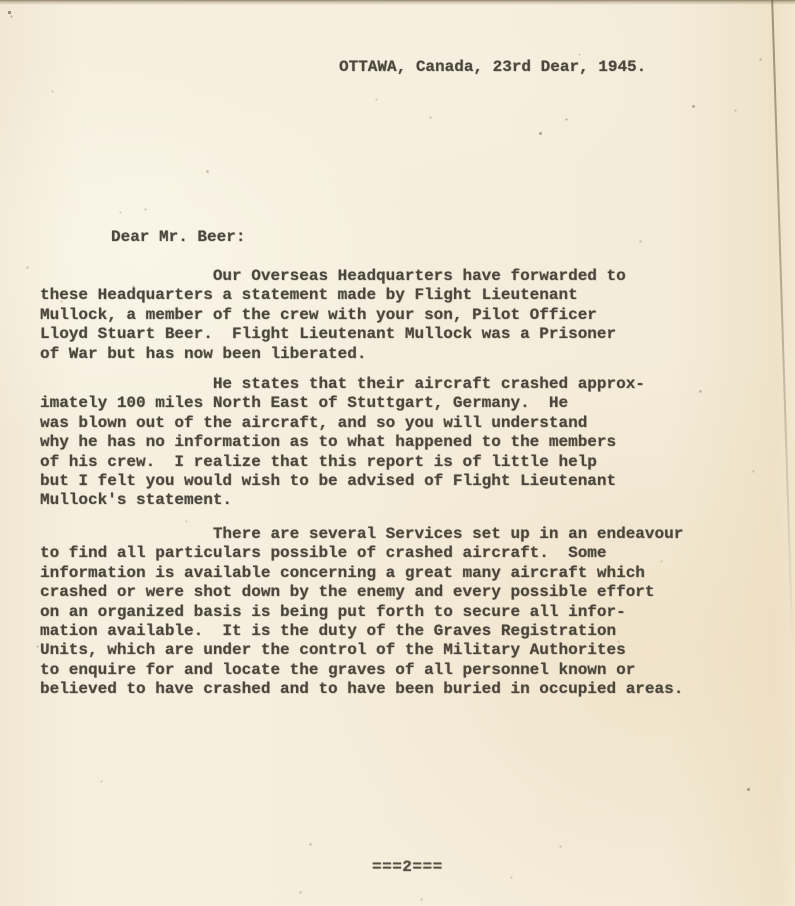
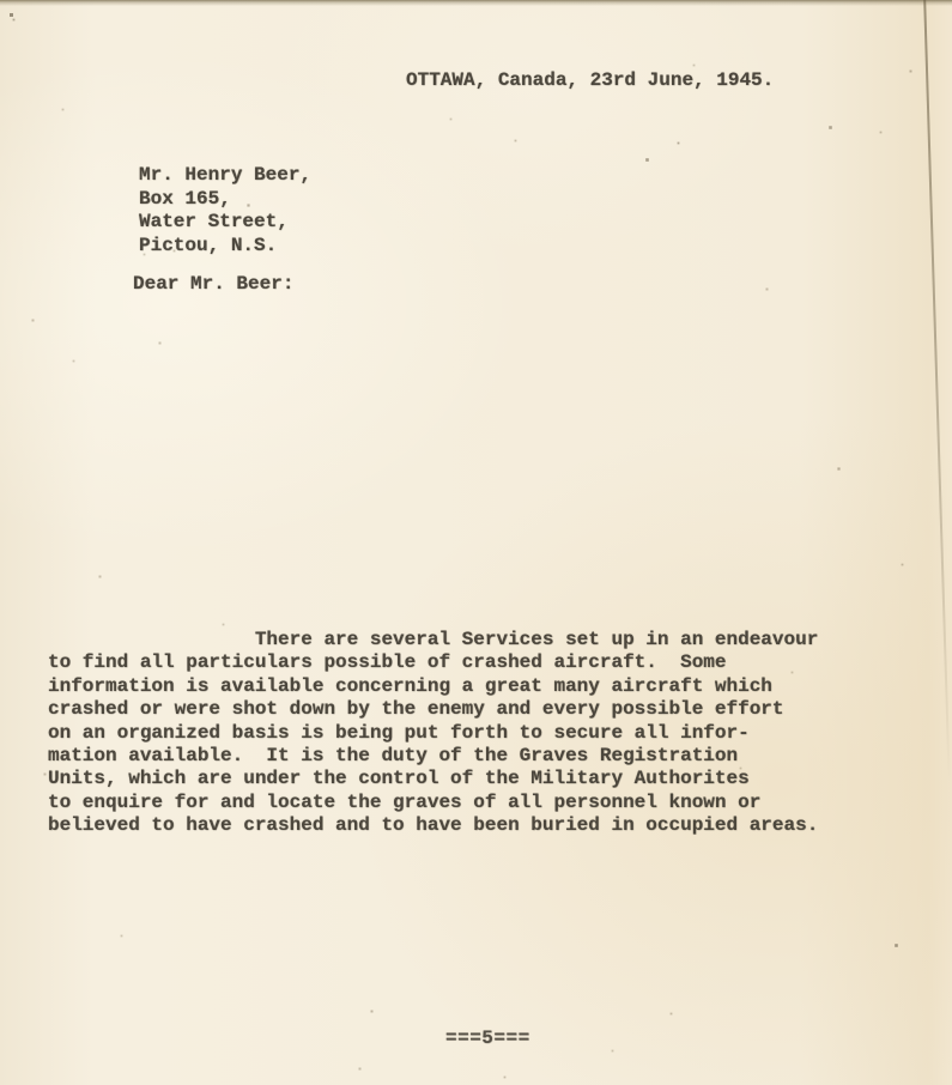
- OTTAWA, Canada, 23rd Dear, 1945.
+ OTTAWA, Canada, 23rd June, 1945.
+ Mr. Henry Beer,
+ Box 165,
+ Water Street,
+ Pictou, N.S.
  Dear Mr. Beer:
- Our Overseas Headquarters have forwarded to
- these Headquarters a statement made by Flight Lieutenant
- Mullock, a member of the crew with your son, Pilot Officer
- Lloyd Stuart Beer. Flight Lieutenant Mullock was a Prisoner
- of War but has now been liberated.
- He states that their aircraft crashed approx-
- imately 100 miles North East of Stuttgart, Germany. He
- was blown out of the aircraft, and so you will understand
- why he has no information as to what happened to the members
- of his crew. I realize that this report is of little help
- but I felt you would wish to be advised of Flight Lieutenant
- Mullock's statement.
  There are several Services set up in an endeavour
  to find all particulars possible of crashed aircraft. Some
  information is available concerning a great many aircraft which
  crashed or were shot down by the enemy and every possible effort
  on an organized basis is being put forth to secure all infor-
  mation available. It is the duty of the Graves Registration
  Units, which are under the control of the Military Authorites
  to enquire for and locate the graves of all personnel known or
  believed to have crashed and to have been buried in occupied areas.
- ===2===
+ ===5===
